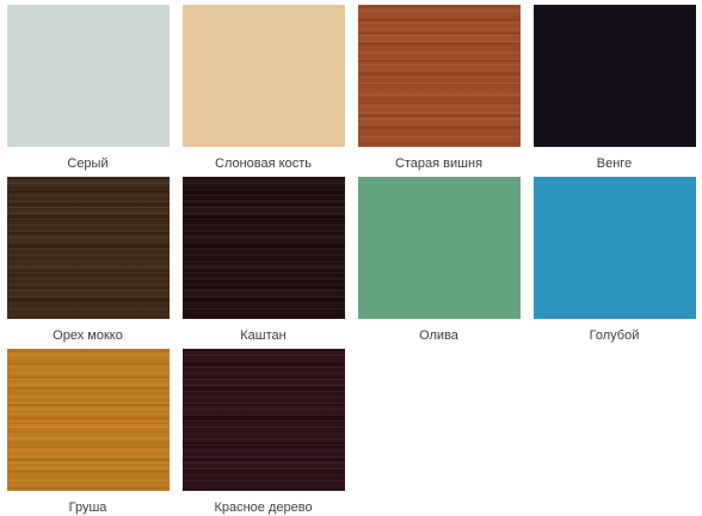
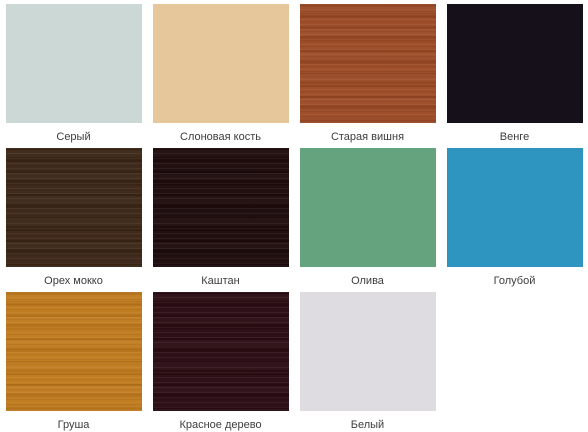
  Серый
  Слоновая кость
  Старая вишня
  Венге
  Орех мокко
  Каштан
  Олива
  Голубой
  Груша
  Красное дерево
+ Белый
